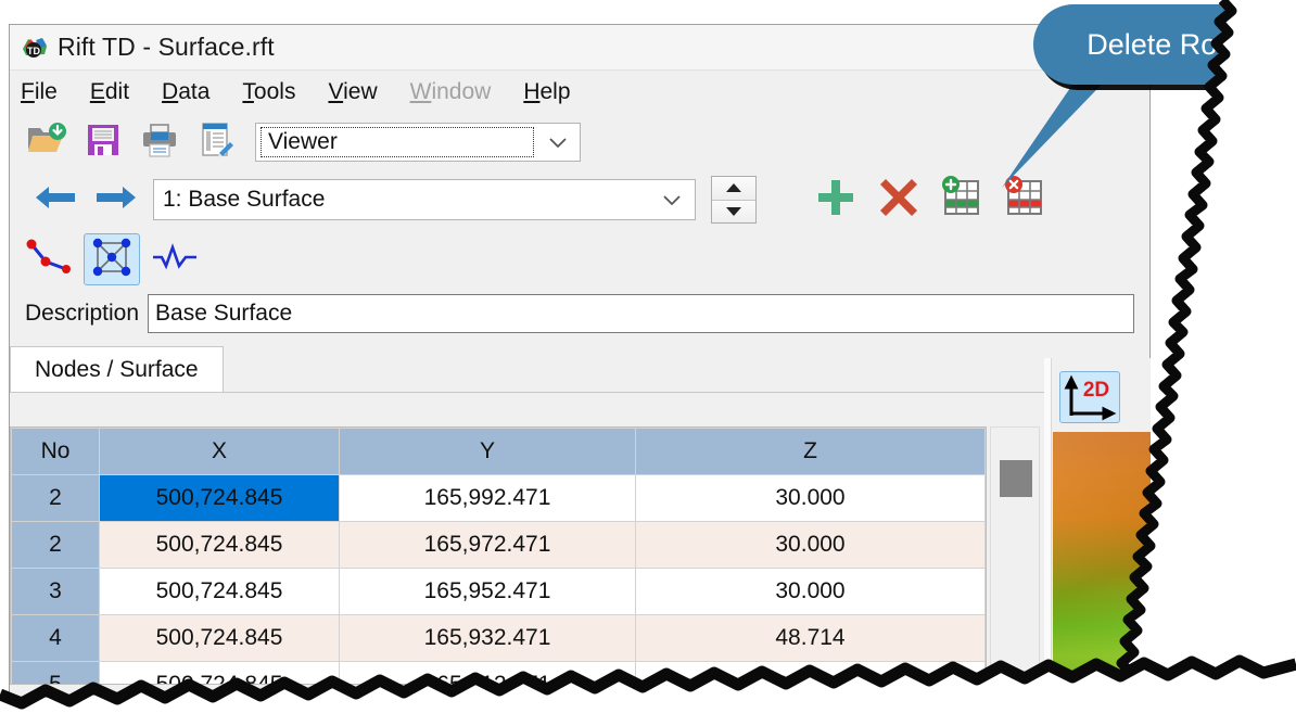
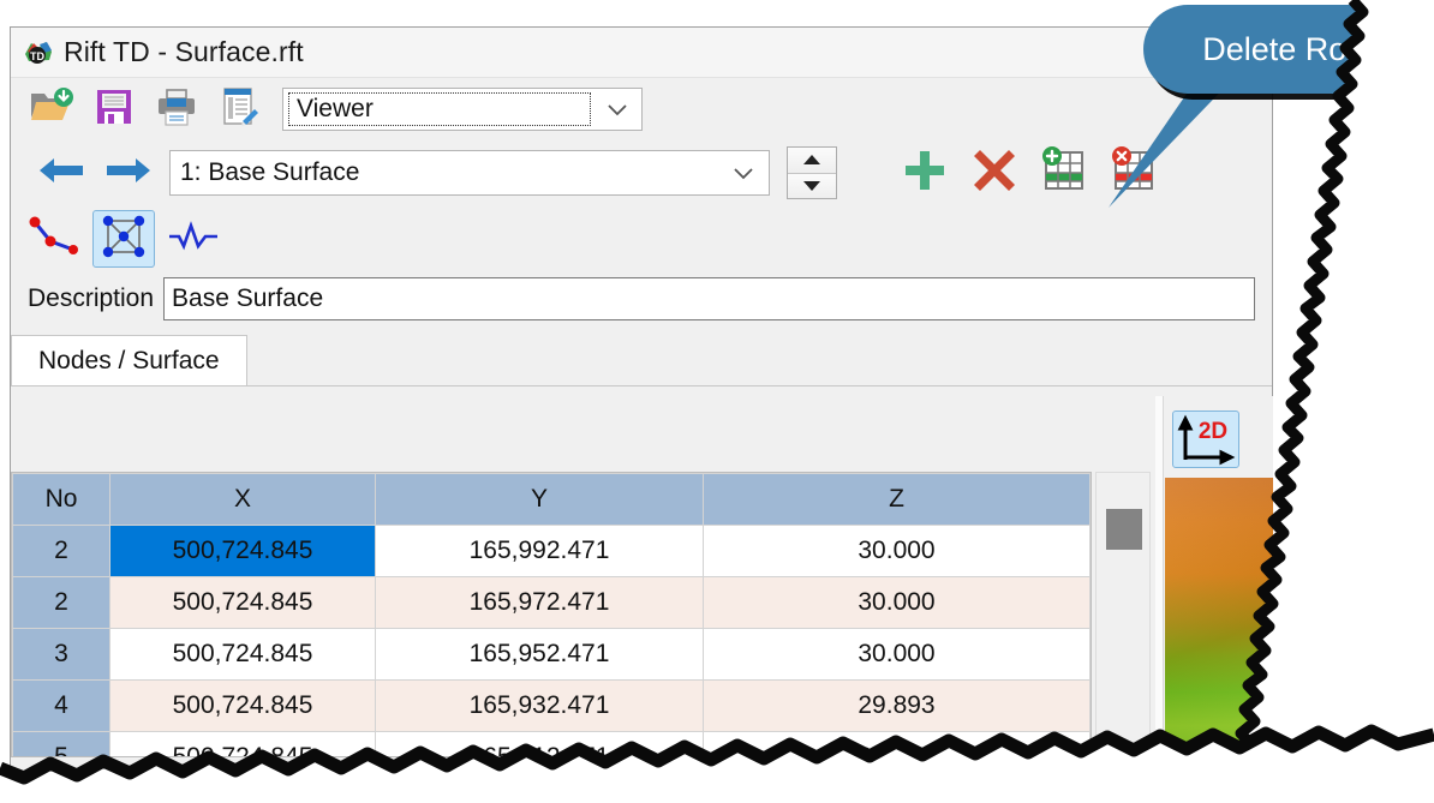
  TD
  Rift TD - Surface.rft
- File
- Edit
- Data
- Tools
- View
- Window
- Help
  Viewer
  1: Base Surface
  Description
  Base Surface
  Nodes / Surface
  No	X	Y	Z
  2	500,724.845	165,992.471	30.000
  2	500,724.845	165,972.471	30.000
  3	500,724.845	165,952.471	30.000
- 4	500,724.845	165,932.471	48.714
+ 4	500,724.845	165,932.471	29.893
  2D
  Delete Ro
